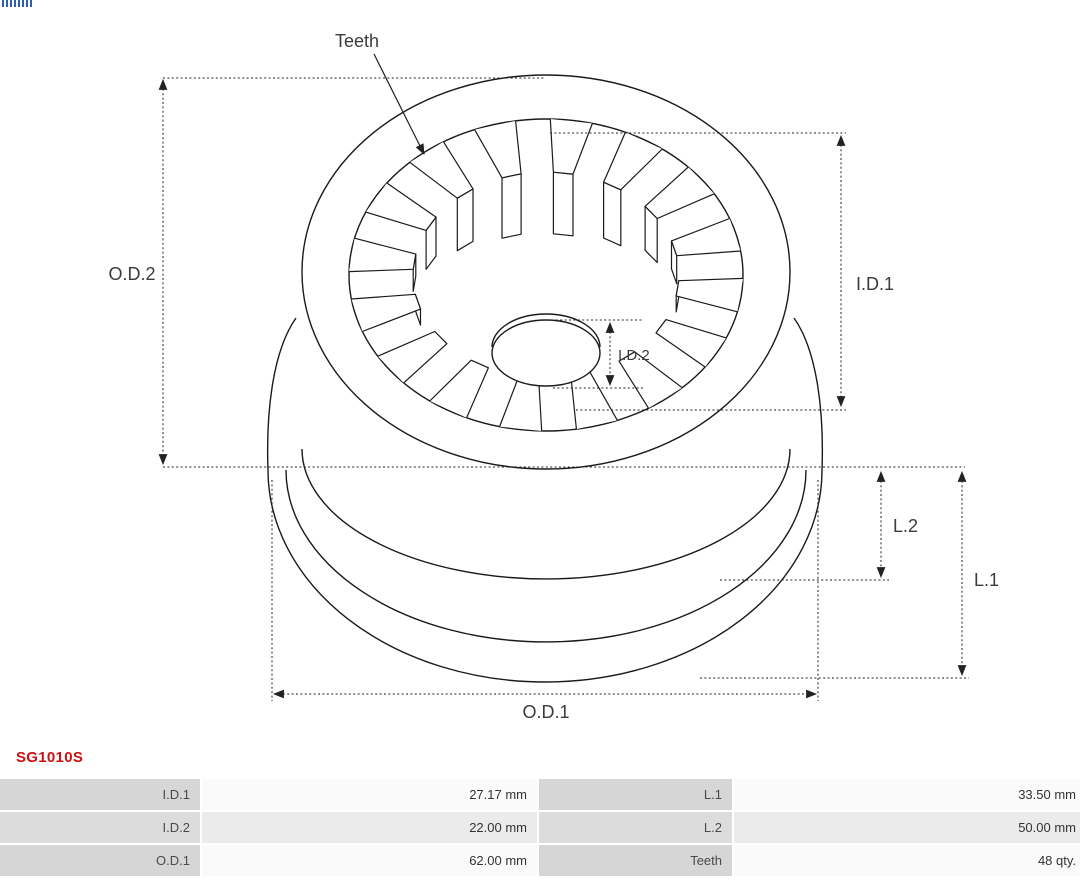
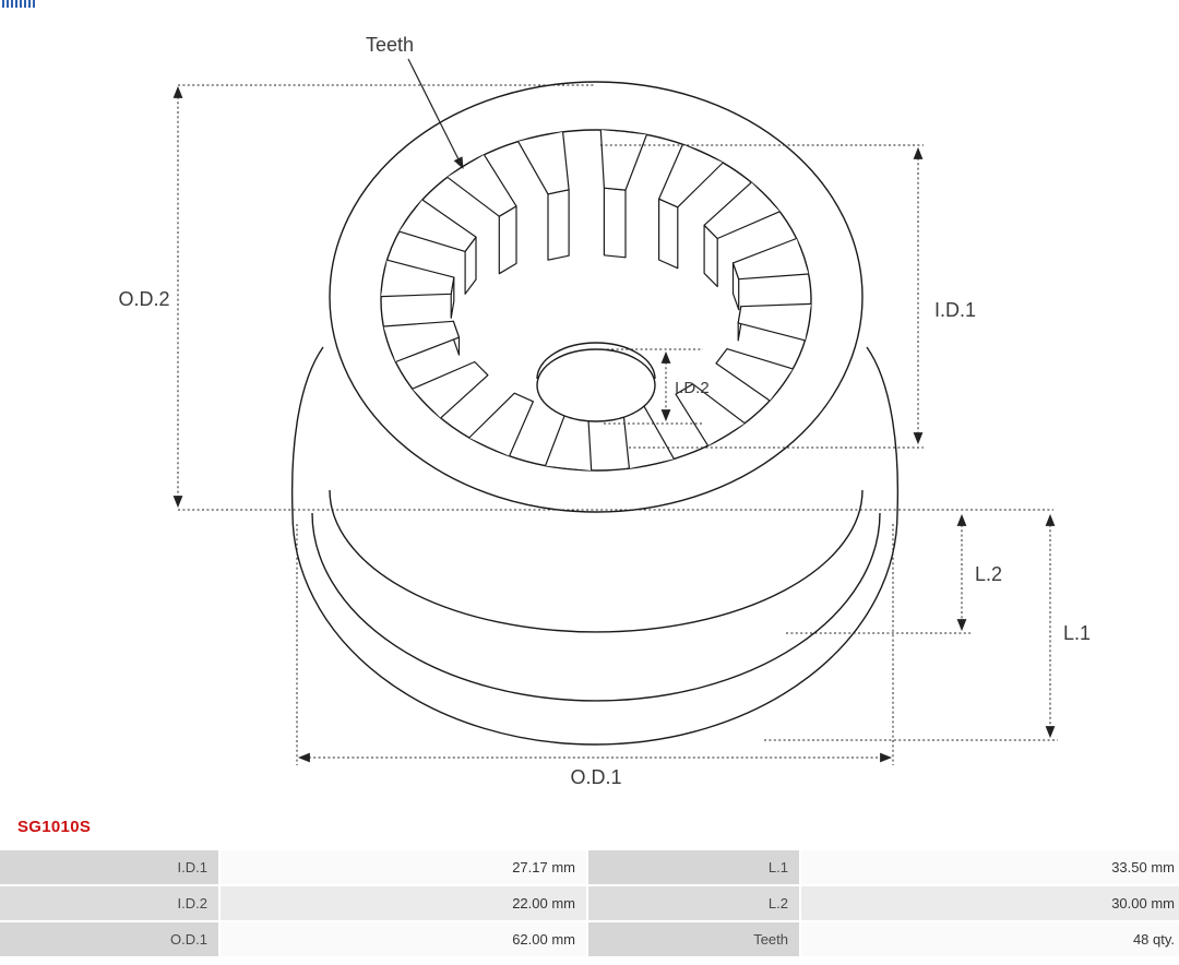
  Teeth
  O.D.2
  I.D.1
  I.D.2
  L.2
  L.1
  O.D.1
  SG1010S
  I.D.1
  27.17 mm
  L.1
  33.50 mm
  I.D.2
  22.00 mm
  L.2
- 50.00 mm
+ 30.00 mm
  O.D.1
  62.00 mm
  Teeth
  48 qty.
